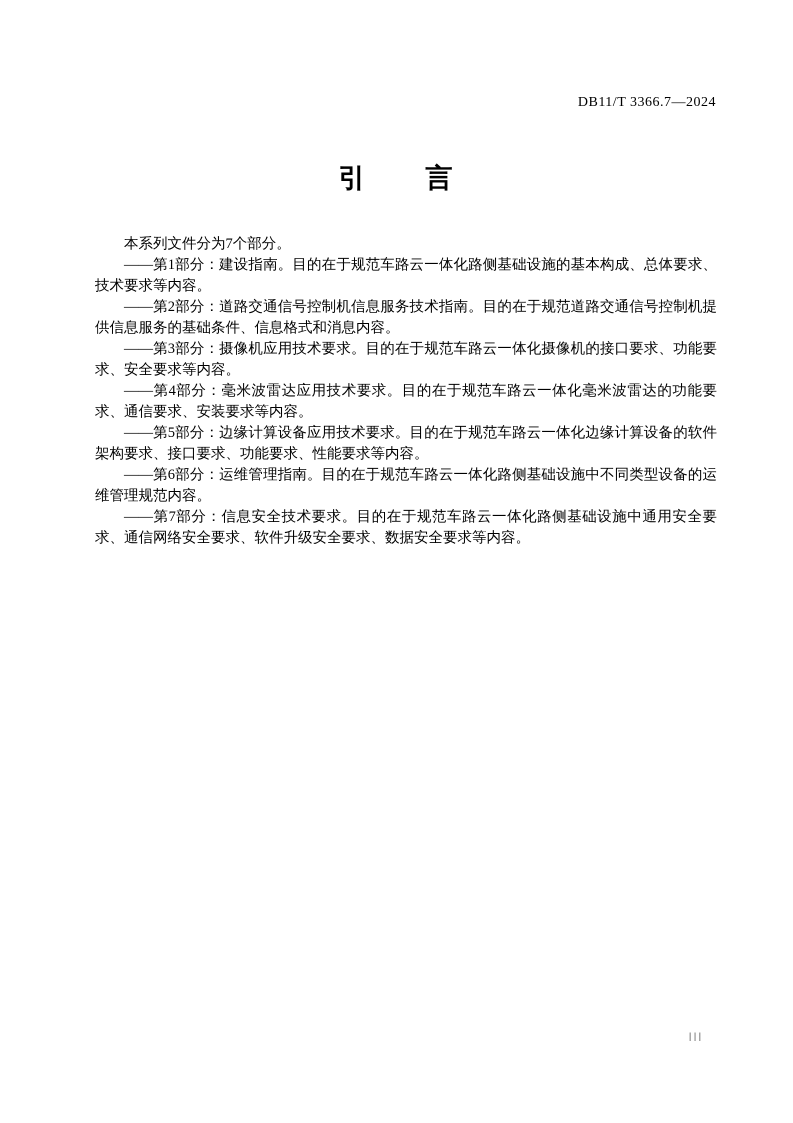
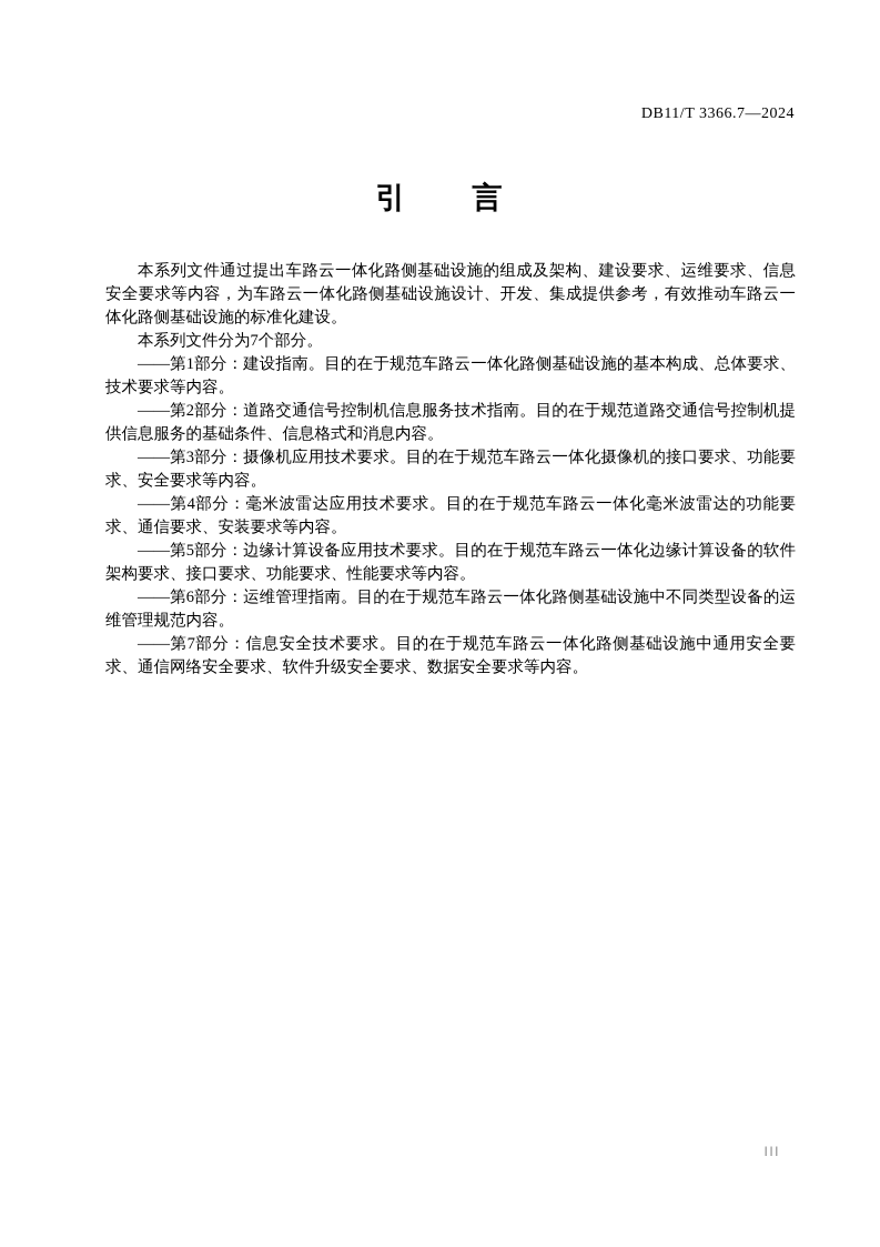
  DB11/T 3366.7—2024
  引 言
+ 本系列文件通过提出车路云一体化路侧基础设施的组成及架构、建设要求、运维要求、信息安全要求等内容，为车路云一体化路侧基础设施设计、开发、集成提供参考，有效推动车路云一体化路侧基础设施的标准化建设。
  本系列文件分为7个部分。
  ——第1部分：建设指南。目的在于规范车路云一体化路侧基础设施的基本构成、总体要求、技术要求等内容。
  ——第2部分：道路交通信号控制机信息服务技术指南。目的在于规范道路交通信号控制机提供信息服务的基础条件、信息格式和消息内容。
  ——第3部分：摄像机应用技术要求。目的在于规范车路云一体化摄像机的接口要求、功能要求、安全要求等内容。
  ——第4部分：毫米波雷达应用技术要求。目的在于规范车路云一体化毫米波雷达的功能要求、通信要求、安装要求等内容。
  ——第5部分：边缘计算设备应用技术要求。目的在于规范车路云一体化边缘计算设备的软件架构要求、接口要求、功能要求、性能要求等内容。
  ——第6部分：运维管理指南。目的在于规范车路云一体化路侧基础设施中不同类型设备的运维管理规范内容。
  ——第7部分：信息安全技术要求。目的在于规范车路云一体化路侧基础设施中通用安全要求、通信网络安全要求、软件升级安全要求、数据安全要求等内容。
  III
